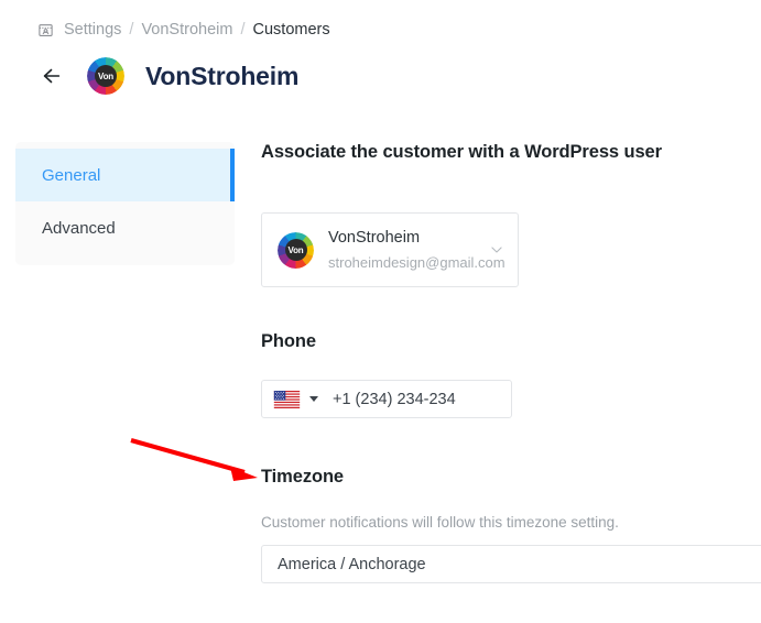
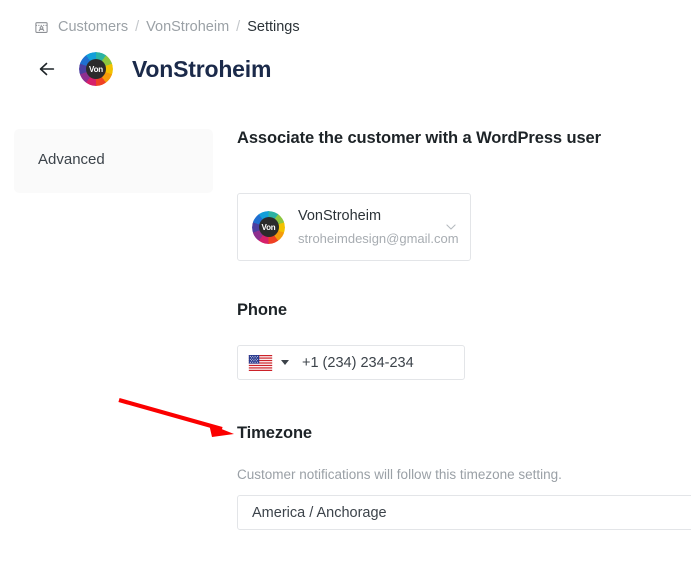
- Settings
+ Customers
  /
  VonStroheim
  /
- Customers
+ Settings
  Von
  VonStroheim
- General
  Advanced
  Associate the customer with a WordPress user
  Von
  VonStroheim
  stroheimdesign@gmail.c
  Phone
  +1 (234) 234-234
  Timezone
  Customer notifications will follow this timezone setting.
  America / Anchorage
